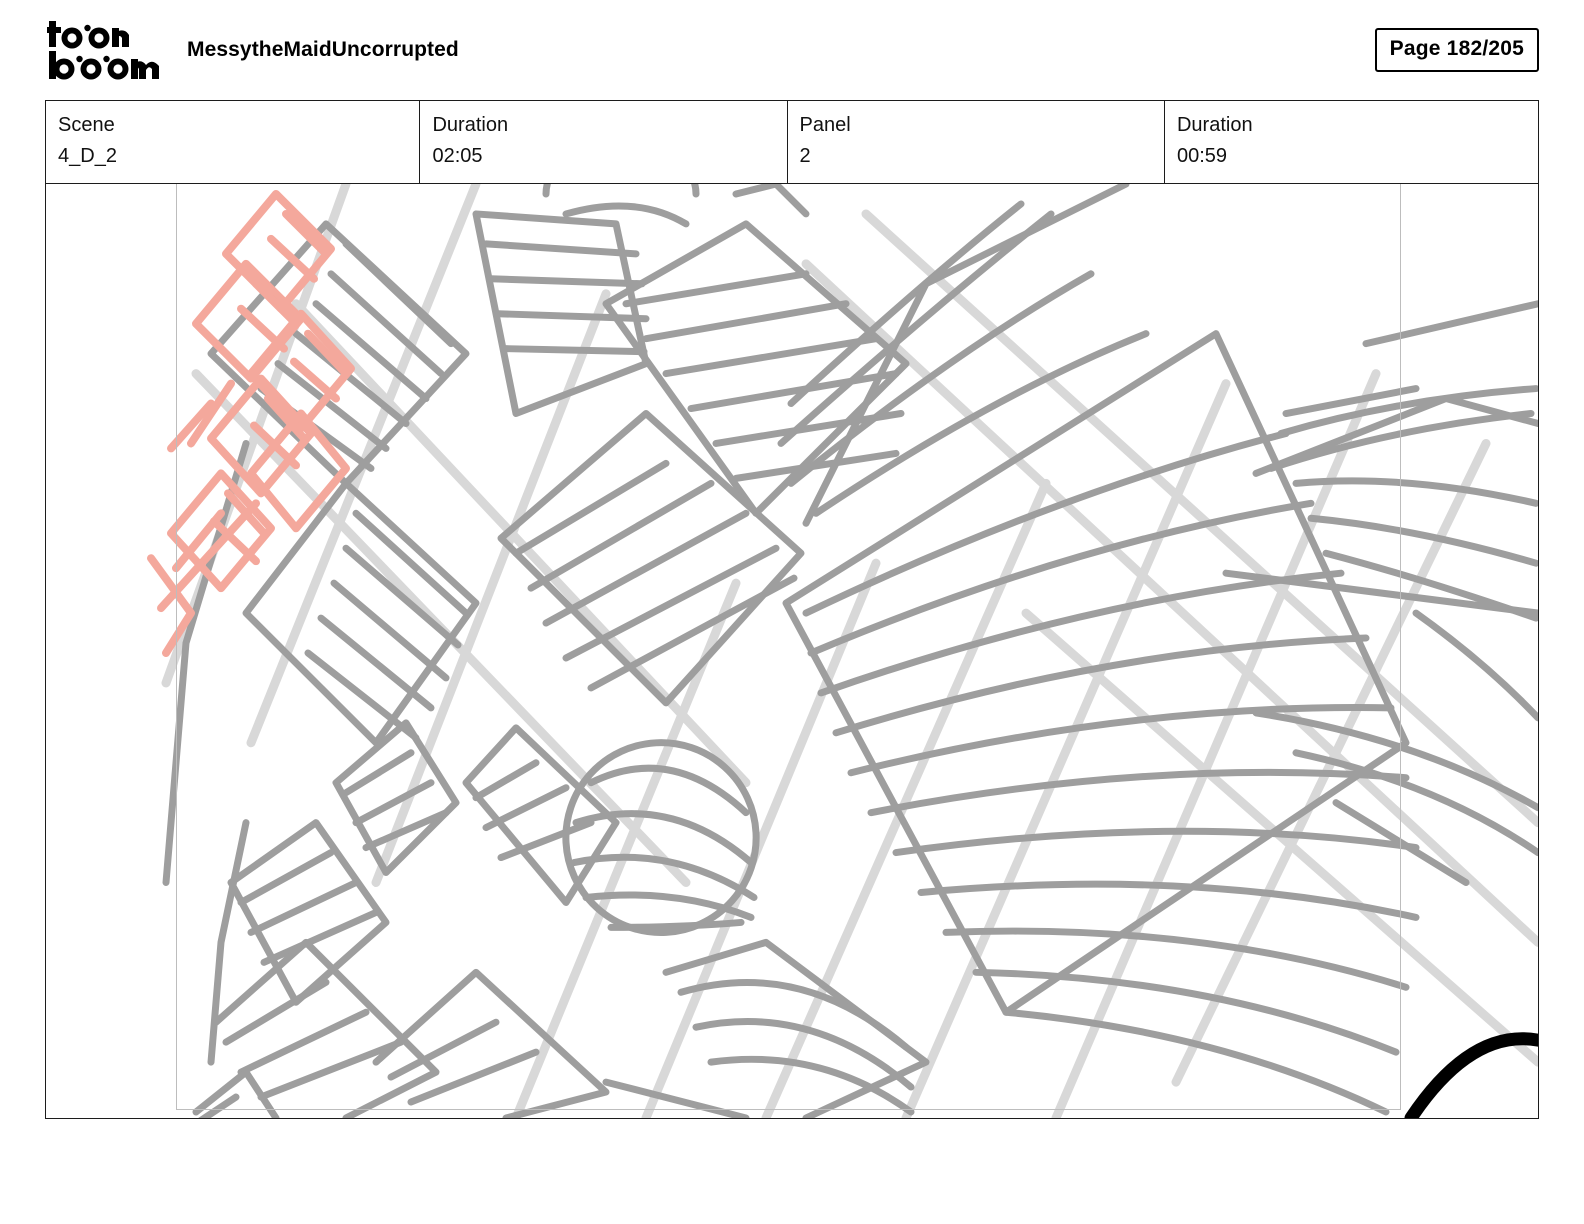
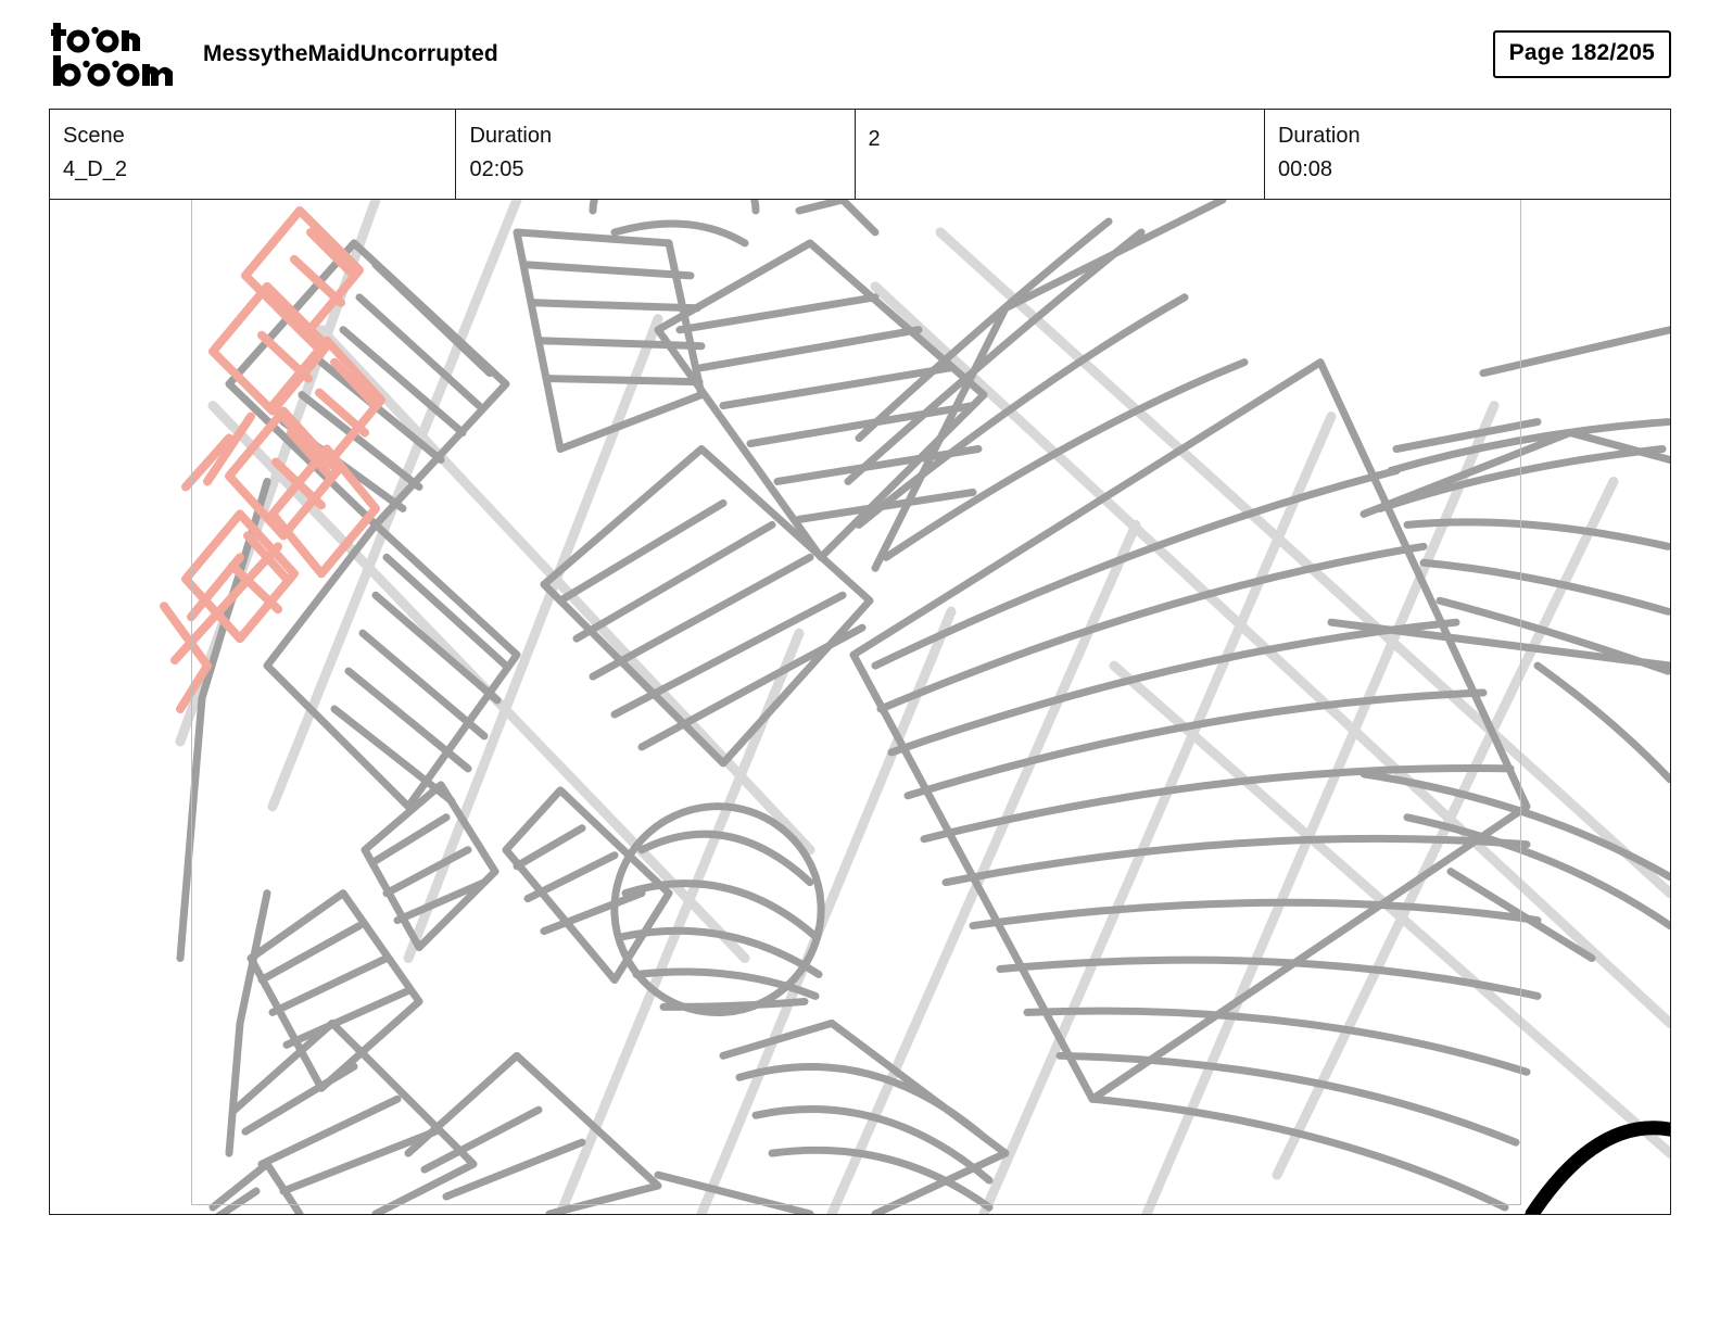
  MessytheMaidUncorrupted
  Page 182/205
  Scene
  4_D_2
  Duration
  02:05
- Panel
  2
  Duration
- 00:59
+ 00:08
